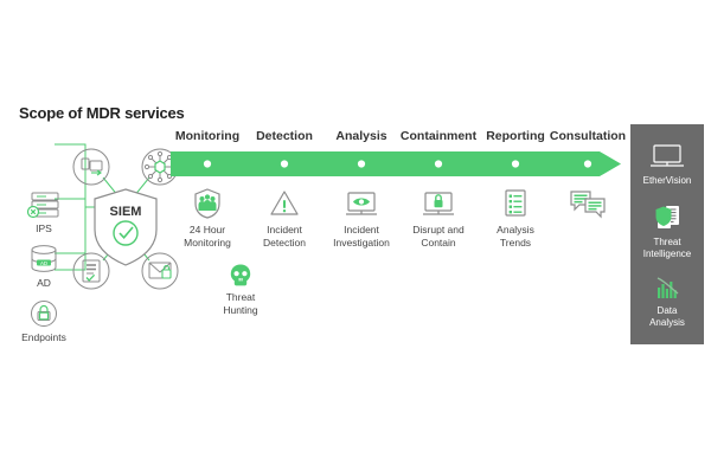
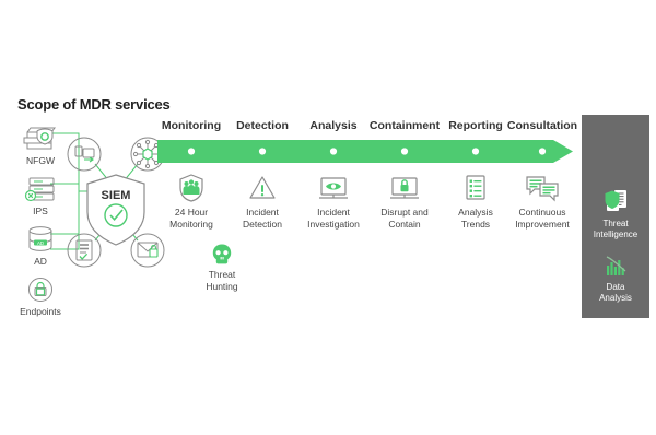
  Scope of MDR services
+ NFGW
  IPS
  AD
  Endpoints
  SIEM
  Monitoring
  Detection
  Analysis
  Containment
  Reporting
  Consultation
  24 Hour
  Monitoring
  Incident
  Detection
  Incident
  Investigation
  Disrupt and
  Contain
  Analysis
  Trends
+ Continuous
+ Improvement
  Threat
  Hunting
- EtherVision
  Threat
  Intelligence
  Data
  Analysis
